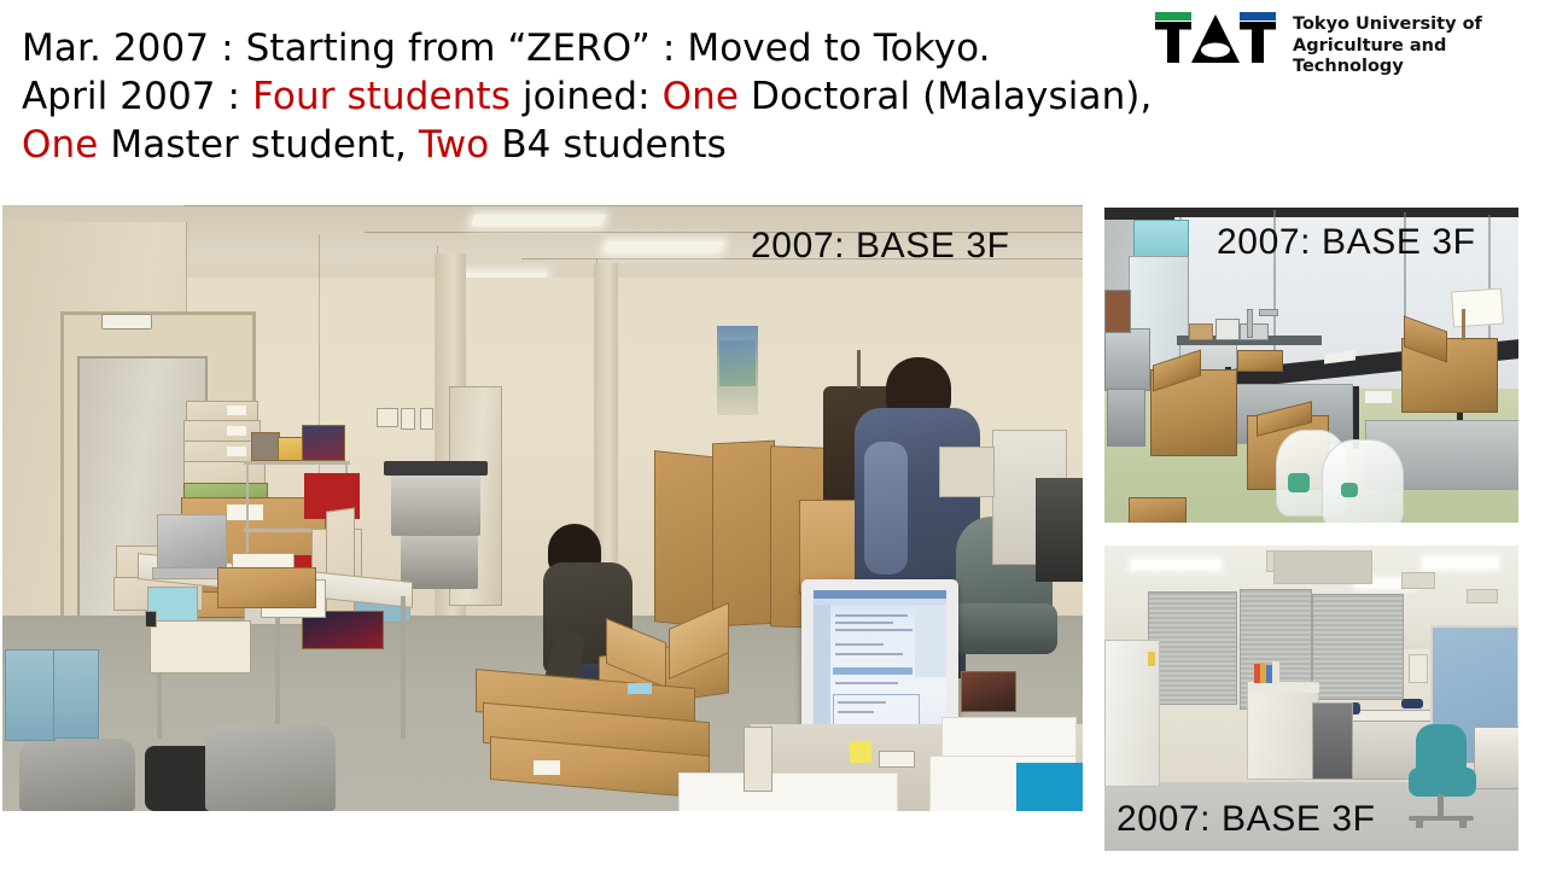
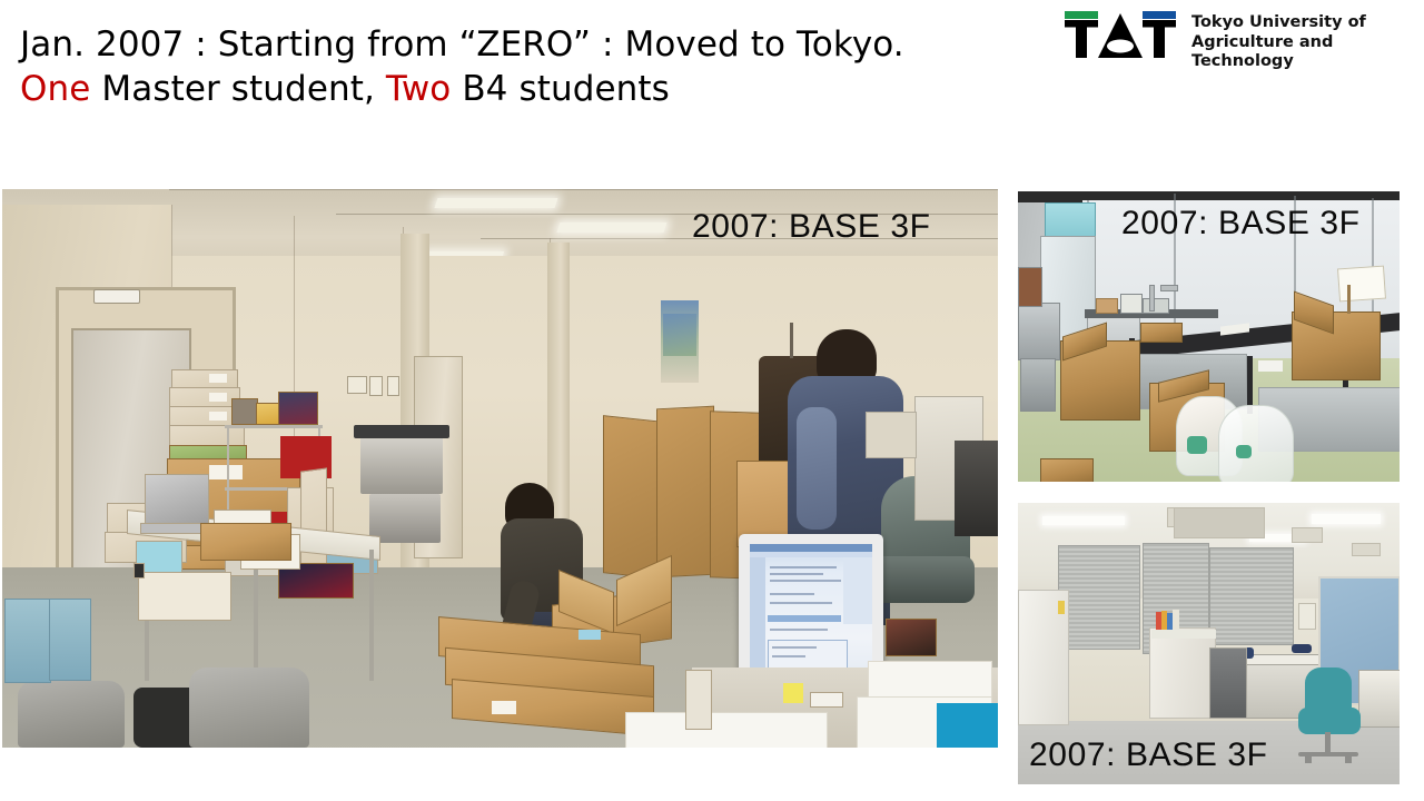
- Mar. 2007 : Starting from “ZERO” : Moved to Tokyo.
+ Jan. 2007 : Starting from “ZERO” : Moved to Tokyo.
- April 2007 : Four students joined: One Doctoral (Malaysian),
  One Master student, Two B4 students
  Tokyo University of
  Agriculture and Technology
  2007: BASE 3F
  2007: BASE 3F
  2007: BASE 3F
